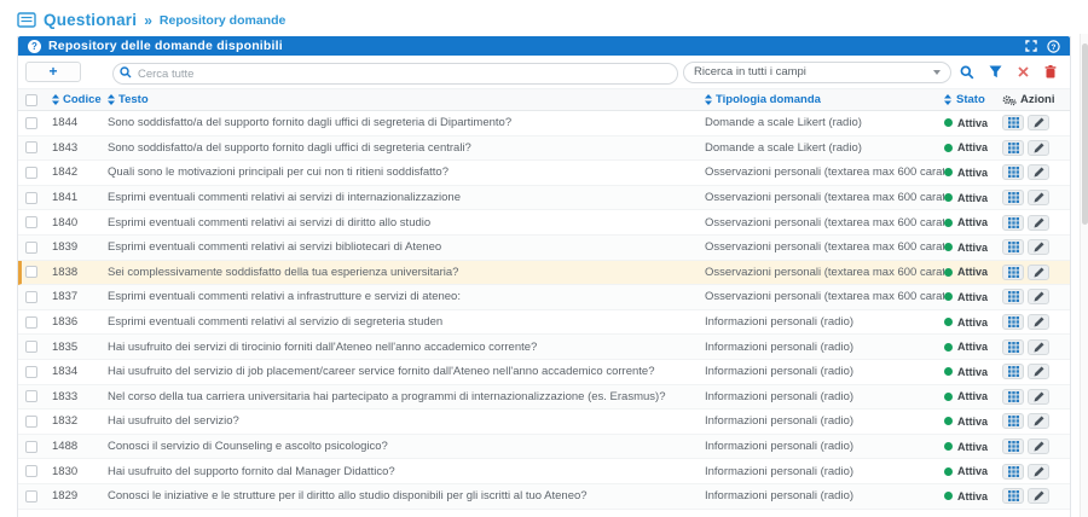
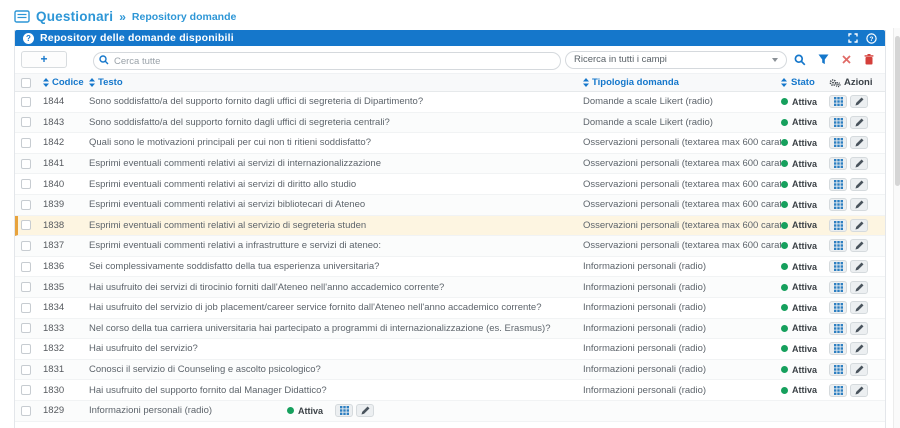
  Questionari
  »
  Repository domande
  ?
  Repository delle domande disponibili
  +
  Cerca tutte
  Ricerca in tutti i campi
  Codice
  Testo
  Tipologia domanda
  Stato
  Azioni
  1844
  Sono soddisfatto/a del supporto fornito dagli uffici di segreteria di Dipartimento?
  Domande a scale Likert (radio)
  Attiva
  1843
  Sono soddisfatto/a del supporto fornito dagli uffici di segreteria centrali?
  Domande a scale Likert (radio)
  Attiva
  1842
  Quali sono le motivazioni principali per cui non ti ritieni soddisfatto?
  Osservazioni personali (textarea max 600 cara
  Attiva
  1841
  Esprimi eventuali commenti relativi ai servizi di internazionalizzazione
  Osservazioni personali (textarea max 600 cara
  Attiva
  1840
  Esprimi eventuali commenti relativi ai servizi di diritto allo studio
  Osservazioni personali (textarea max 600 cara
  Attiva
  1839
  Esprimi eventuali commenti relativi ai servizi bibliotecari di Ateneo
  Osservazioni personali (textarea max 600 cara
  Attiva
  1838
- Sei complessivamente soddisfatto della tua esperienza universitaria?
+ Esprimi eventuali commenti relativi al servizio di segreteria studen
  Osservazioni personali (textarea max 600 cara
  Attiva
  1837
  Esprimi eventuali commenti relativi a infrastrutture e servizi di ateneo:
  Osservazioni personali (textarea max 600 cara
  Attiva
  1836
- Esprimi eventuali commenti relativi al servizio di segreteria studen
+ Sei complessivamente soddisfatto della tua esperienza universitaria?
  Informazioni personali (radio)
  Attiva
  1835
  Hai usufruito dei servizi di tirocinio forniti dall'Ateneo nell'anno accademico corrente?
  Informazioni personali (radio)
  Attiva
  1834
  Hai usufruito del servizio di job placement/career service fornito dall'Ateneo nell'anno accademico corrente?
  Informazioni personali (radio)
  Attiva
  1833
  Nel corso della tua carriera universitaria hai partecipato a programmi di internazionalizzazione (es. Erasmus)?
  Informazioni personali (radio)
  Attiva
  1832
  Hai usufruito del servizio?
  Informazioni personali (radio)
  Attiva
- 1488
+ 1831
  Conosci il servizio di Counseling e ascolto psicologico?
  Informazioni personali (radio)
  Attiva
  1830
  Hai usufruito del supporto fornito dal Manager Didattico?
  Informazioni personali (radio)
  Attiva
  1829
- Conosci le iniziative e le strutture per il diritto allo studio disponibili per gli iscritti al tuo Ateneo?
  Informazioni personali (radio)
  Attiva
